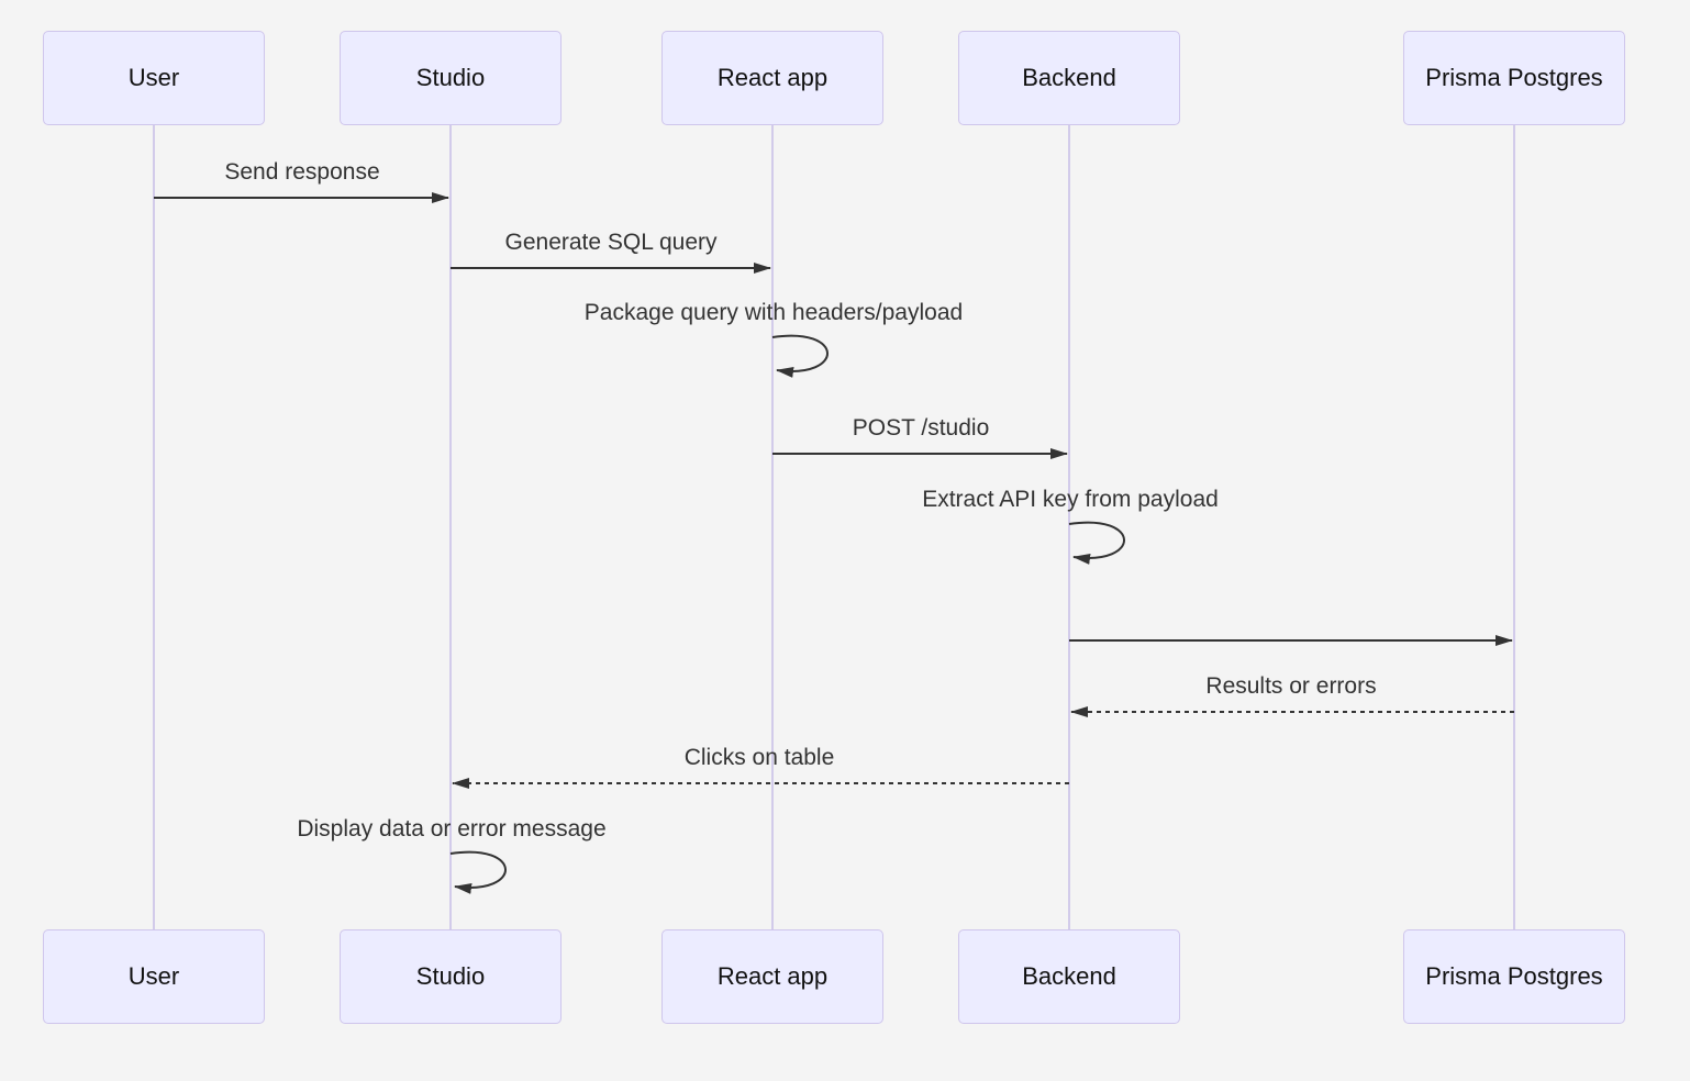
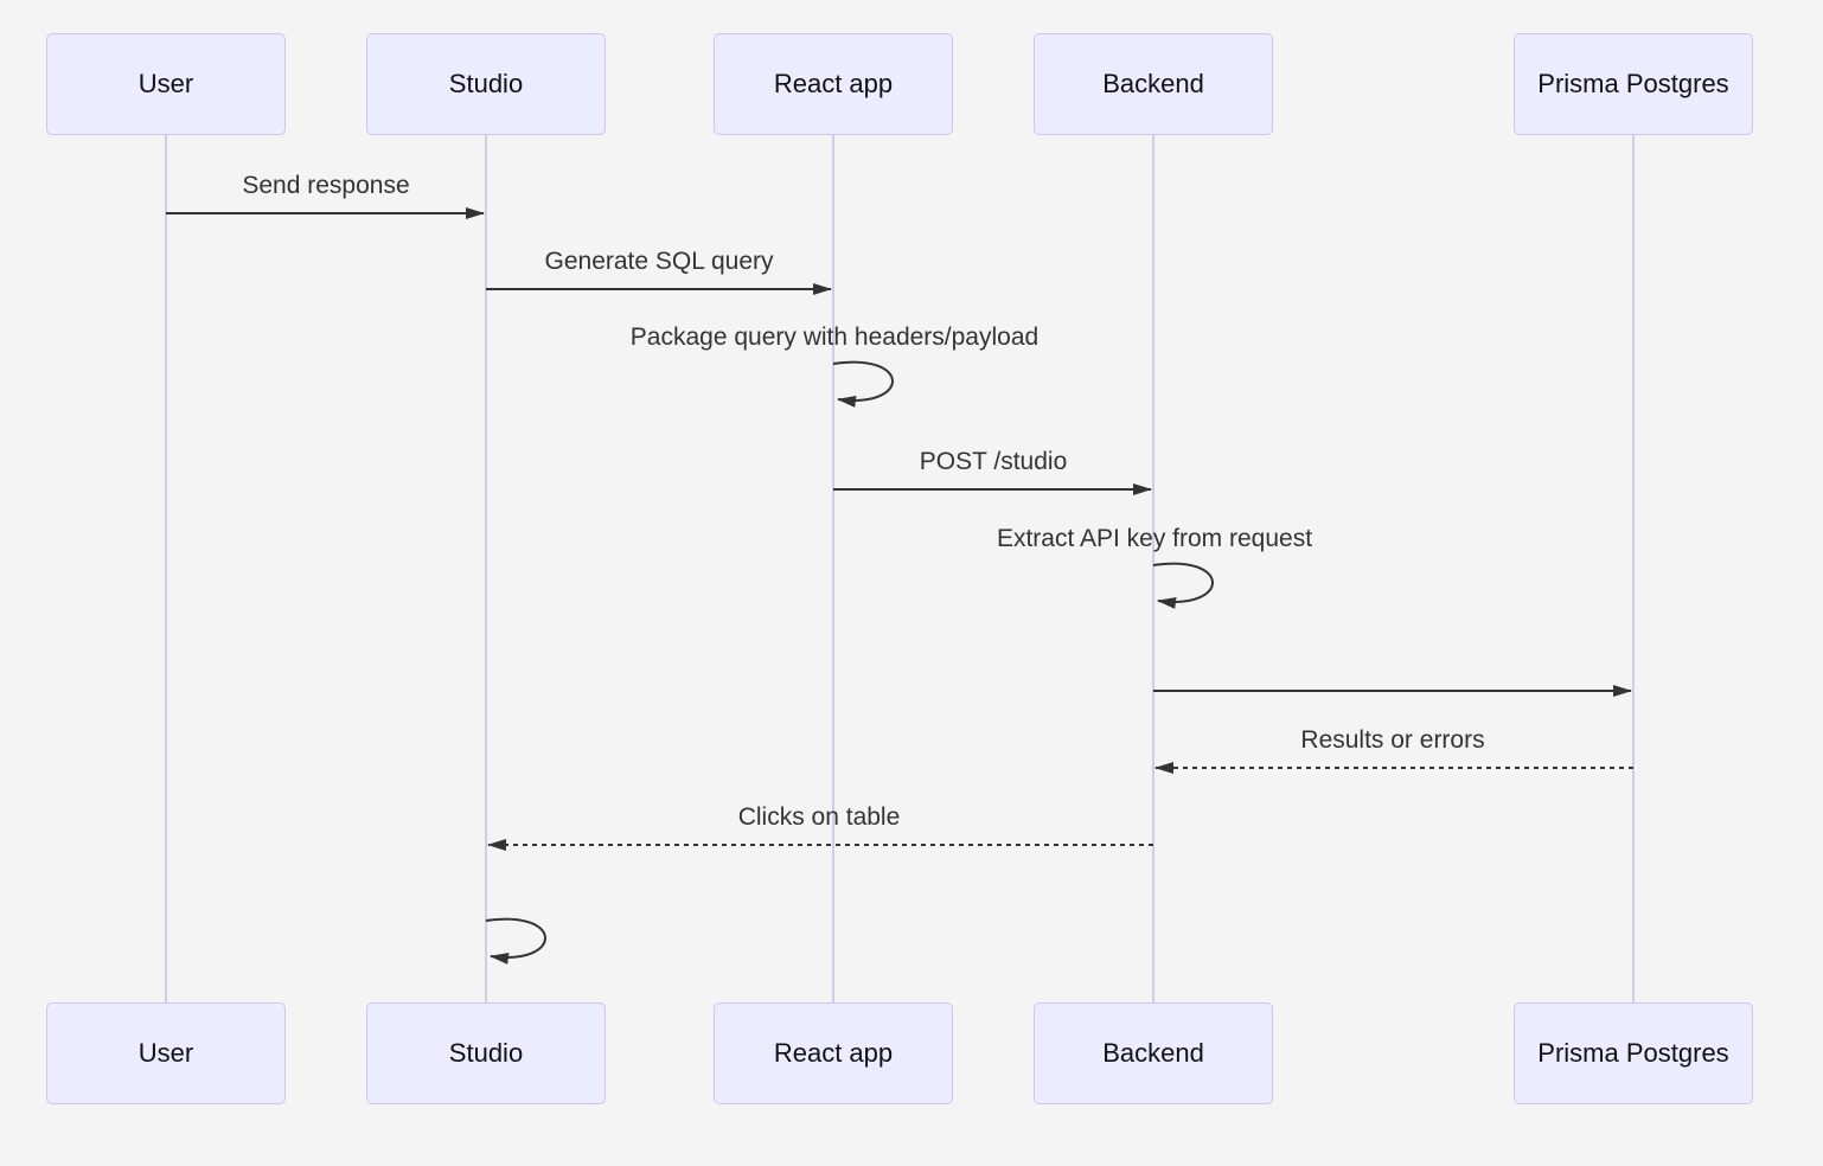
  Send response
  Generate SQL query
  Package query with headers/payload
  POST /studio
- Extract API key from payload
+ Extract API key from request
  Results or errors
  Clicks on table
- Display data or error message
  User
  Studio
  React app
  Backend
  Prisma Postgres
  User
  Studio
  React app
  Backend
  Prisma Postgres
